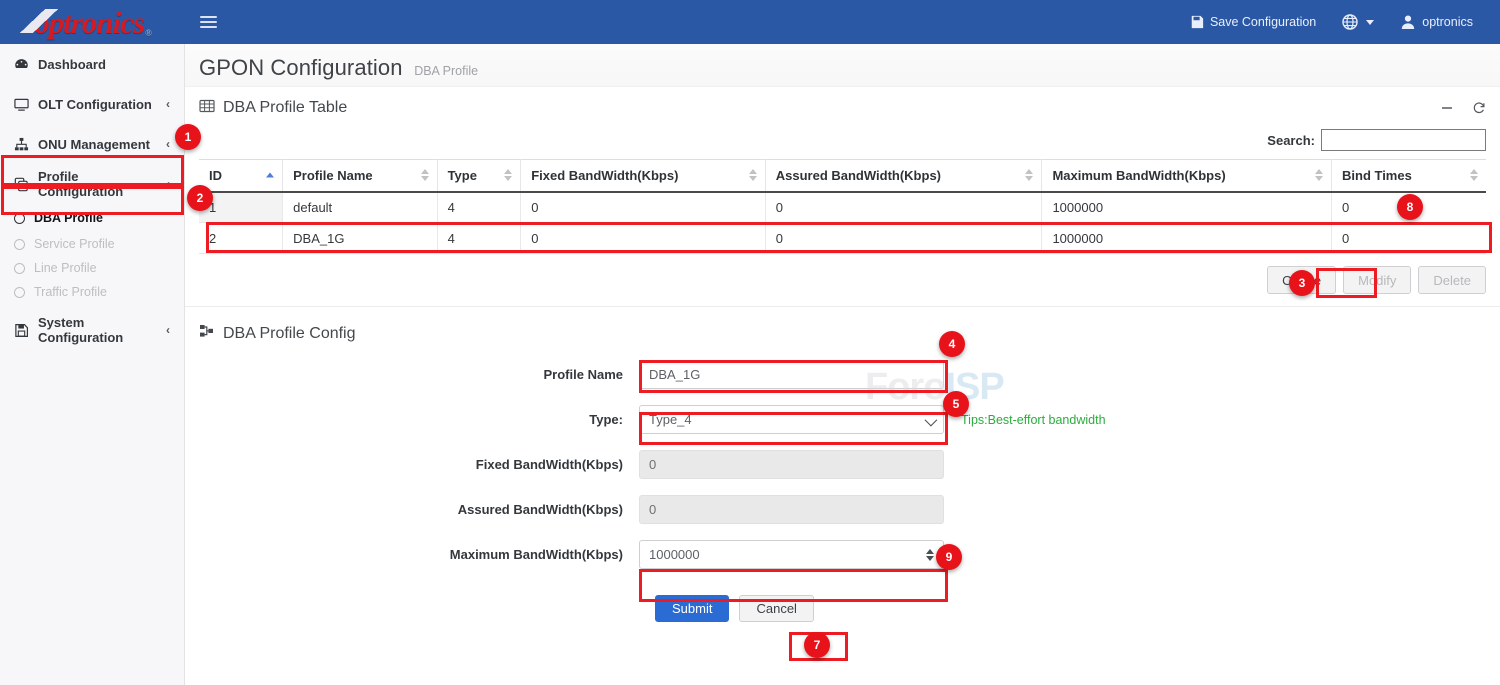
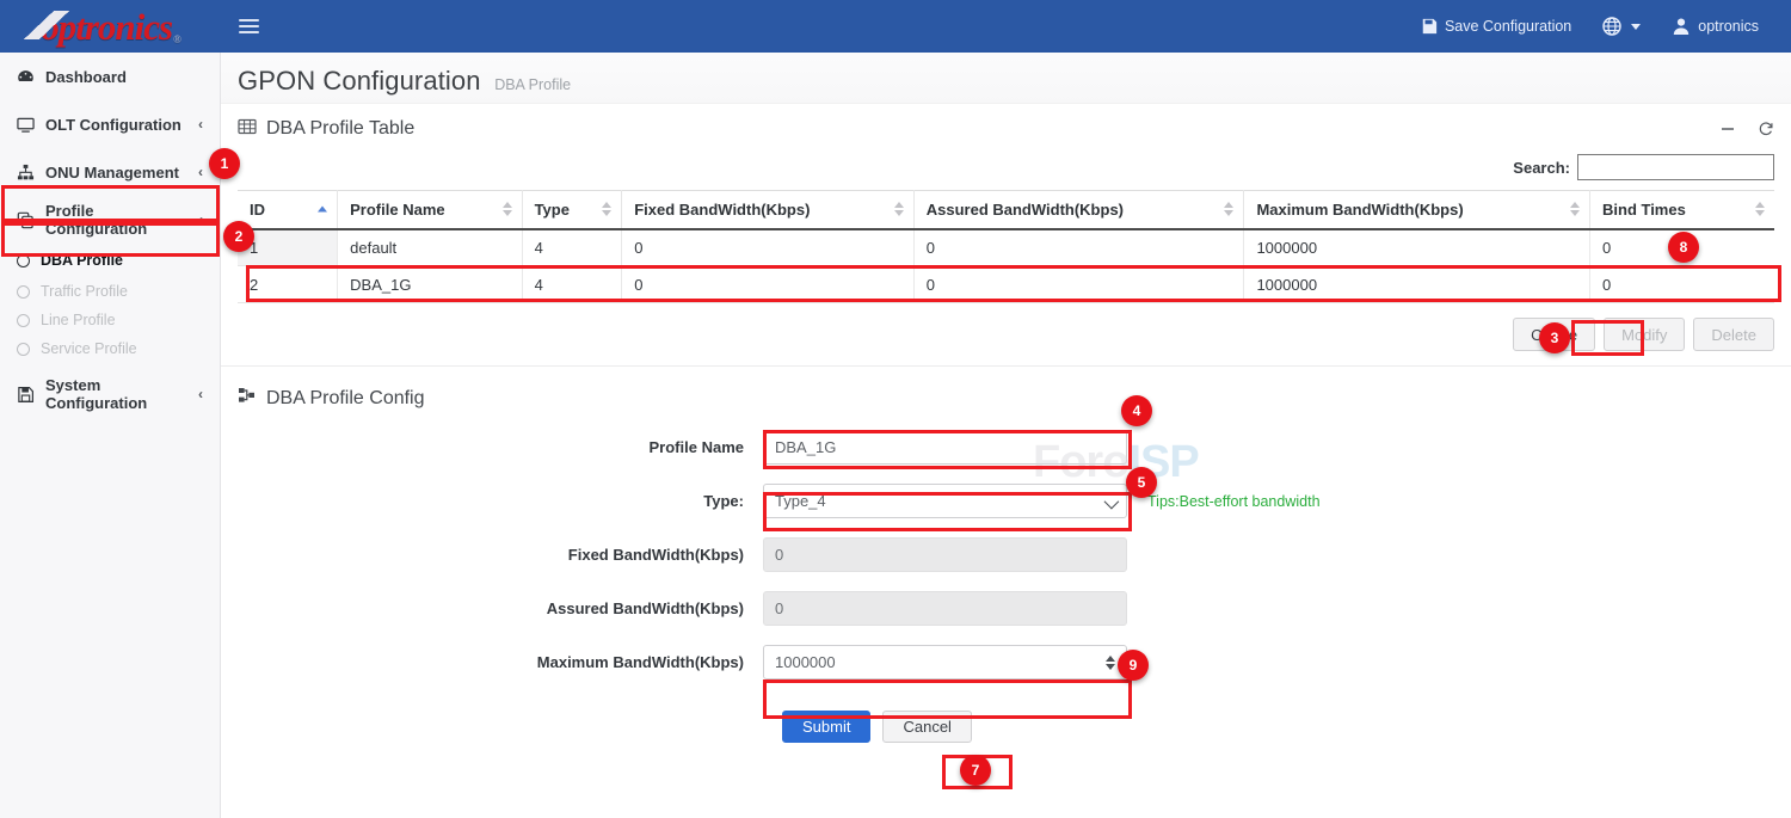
  ptronics®
  Save Configuration
  optronics
  Dashboard
  OLT Configuration
  ‹
  ONU Management
  ‹
  Profile Configuration
  ‹
  DBA Profile
- Service Profile
+ Traffic Profile
  Line Profile
- Traffic Profile
+ Service Profile
  System Configuration
  ‹
  GPON Configuration DBA Profile
  DBA Profile Table
  Search:
  ID	Profile Name	Type	Fixed BandWidth(Kbps)	Assured BandWidth(Kbps)	Maximum BandWidth(Kbps)	Bind Times
  1	default	4	0	0	1000000	0
  2	DBA_1G	4	0	0	1000000	0
  Modify
  Delete
  DBA Profile Config
  Profile Name
  DBA_1G
  Type:
  Type_4
  Tips:Best-effort bandwidth
  Fixed BandWidth(Kbps)
  0
  Assured BandWidth(Kbps)
  0
  Maximum BandWidth(Kbps)
  1000000
  Submit
  Cancel
  ForoISP
  1
  2
  3
  4
  5
  9
  7
  8
